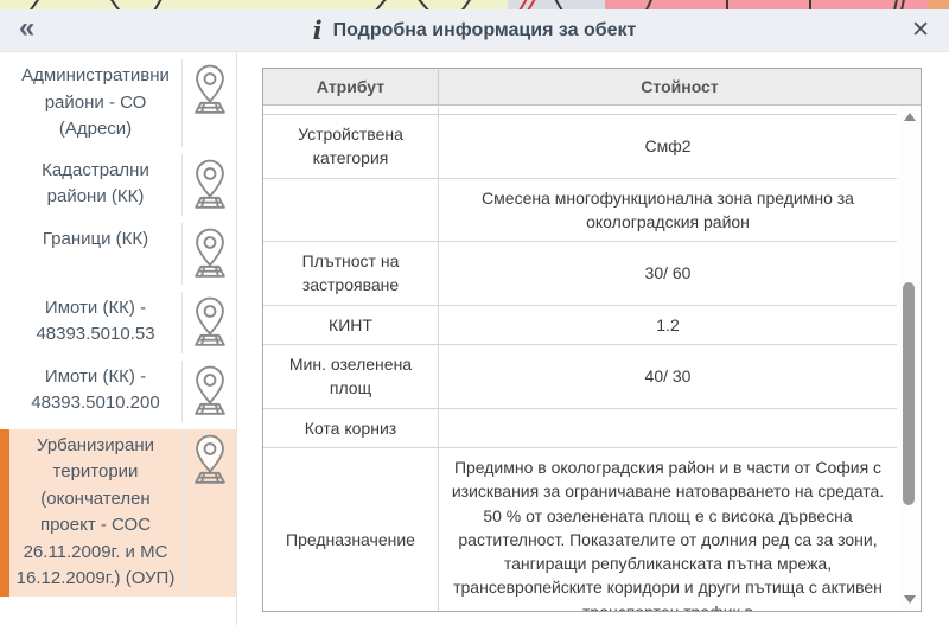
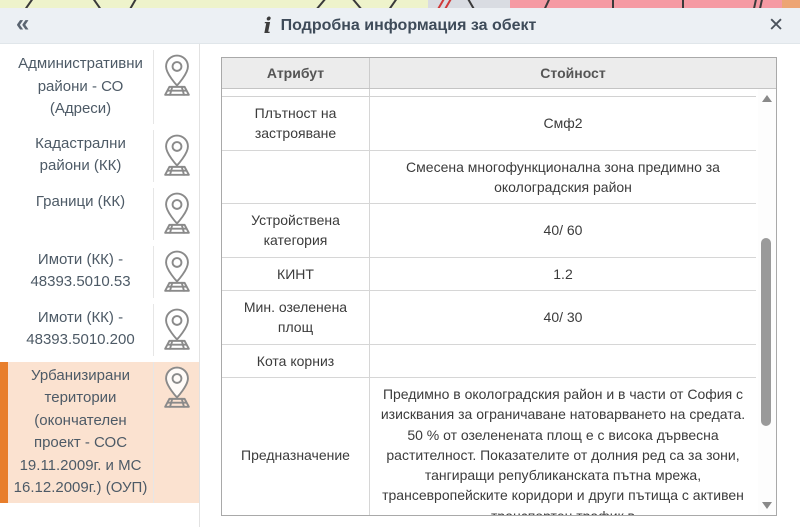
  «
  i
  Подробна информация за обект
  ✕
  Административни райони - СО (Адреси)
  Кадастрални райони (КК)
  Граници (КК)
  Имоти (КК) - 48393.5010.53
  Имоти (КК) - 48393.5010.200
- Урбанизирани територии (окончателен проект - СОС 26.11.2009г. и МС 16.12.2009г.) (ОУП)
+ Урбанизирани територии (окончателен проект - СОС 19.11.2009г. и МС 16.12.2009г.) (ОУП)
  Атрибут
  Стойност
- Устройствена категория
+ Плътност на застрояване
  Смф2
  Смесена многофункционална зона предимно за околоградския район
- Плътност на застрояване
+ Устройствена категория
- 30/ 60
+ 40/ 60
  КИНТ
  1.2
  Мин. озеленена площ
  40/ 30
  Кота корниз
  Предназначение
  Предимно в околоградския район и в части от София с изисквания за ограничаване натоварването на средата. 50 % от озеленената площ е с висока дървесна растителност. Показателите от долния ред са за зони, тангиращи републиканската пътна мрежа, трансевропейските коридори и други пътища с активен
